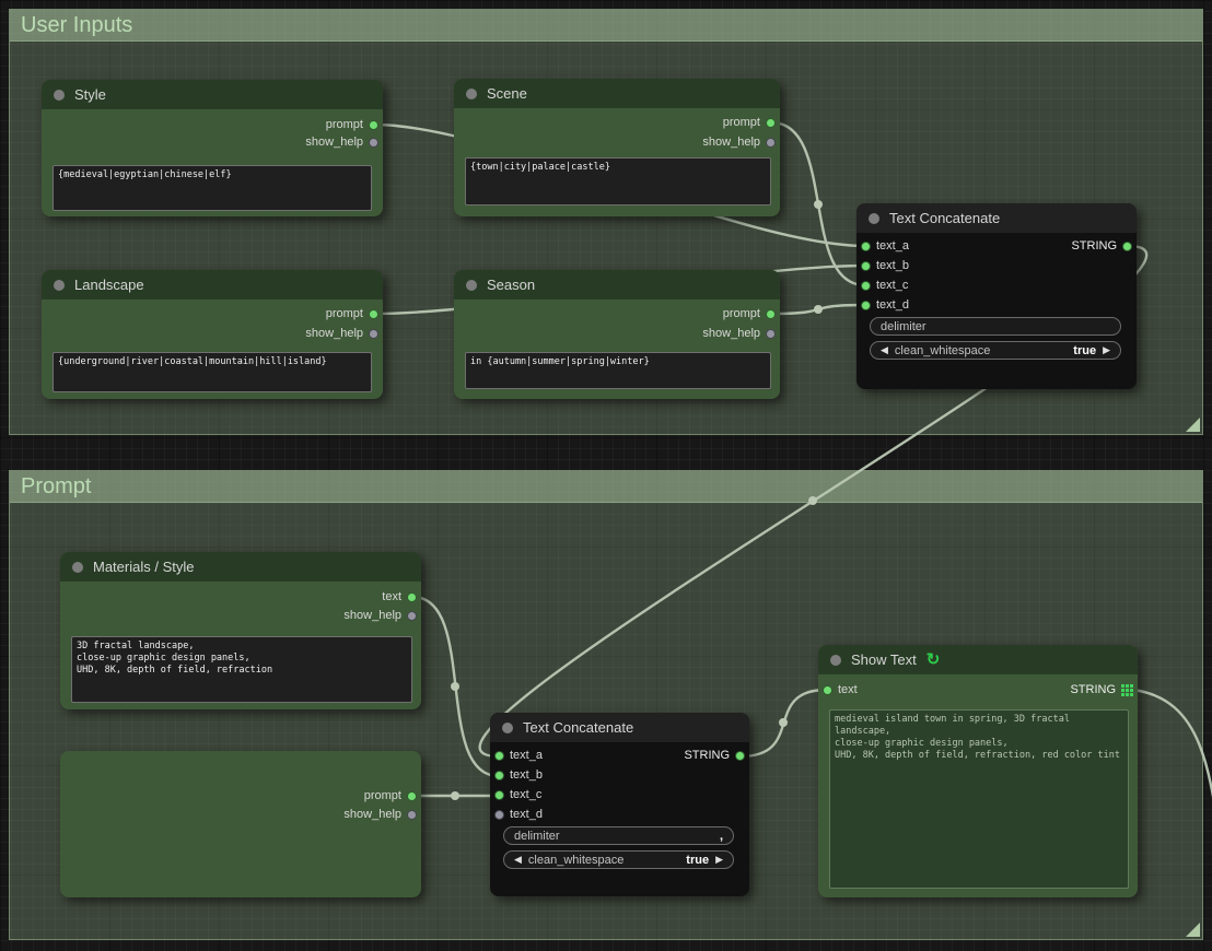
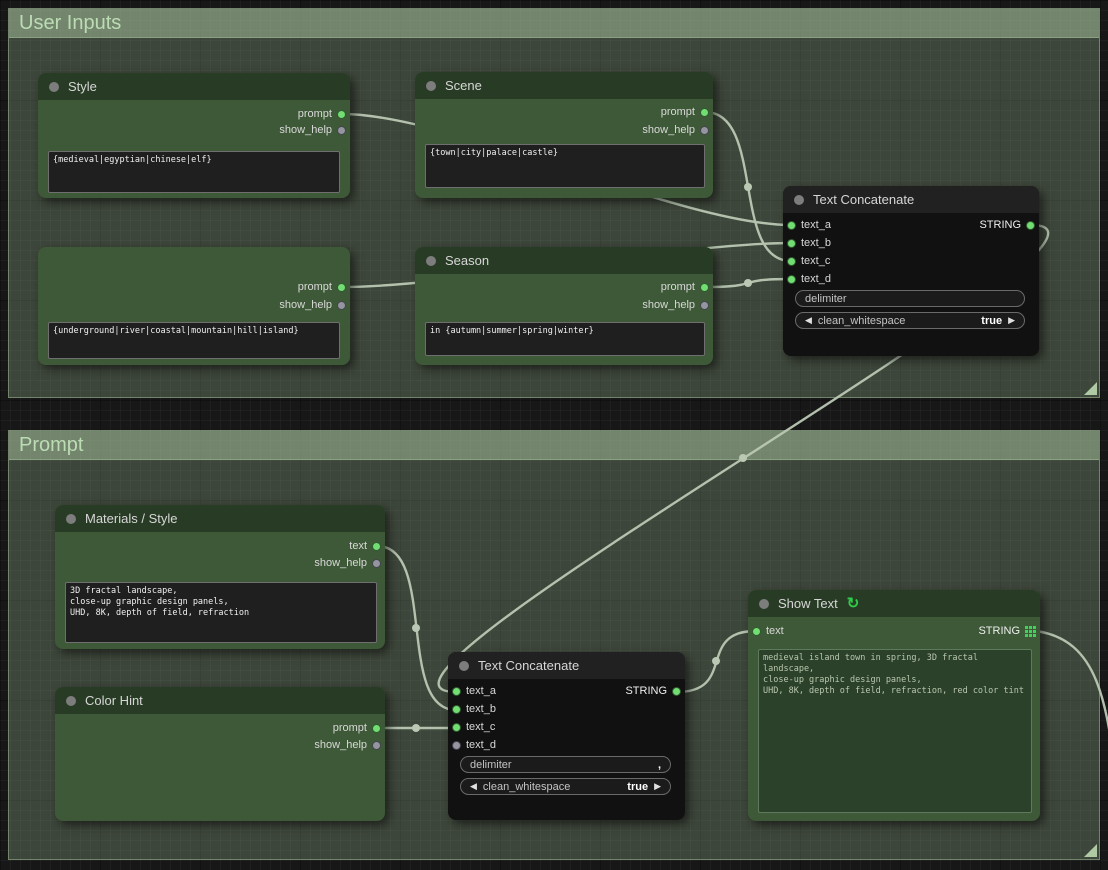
  User Inputs
  Prompt
  Style
  prompt
  show_help
  {medieval|egyptian|chinese|elf}
  Scene
  prompt
  show_help
  {town|city|palace|castle}
- Landscape
  prompt
  show_help
  {underground|river|coastal|mountain|hill|island}
  Season
  prompt
  show_help
  in {autumn|summer|spring|winter}
  Text Concatenate
  text_a
  text_b
  text_c
  text_d
  STRING
  delimiter
  ◀
  clean_whitespace
  true
  ▶
  Materials / Style
  text
  show_help
  3D fractal landscape,
  close-up graphic design panels,
  UHD, 8K, depth of field, refraction
+ Color Hint
  prompt
  show_help
  Text Concatenate
  text_a
  text_b
  text_c
  text_d
  STRING
  delimiter
  ,
  ◀
  clean_whitespace
  true
  ▶
  Show Text
  ↻
  text
  STRING
  medieval island town in spring, 3D fractal landscape,
  close-up graphic design panels,
  UHD, 8K, depth of field, refraction, red color tint
